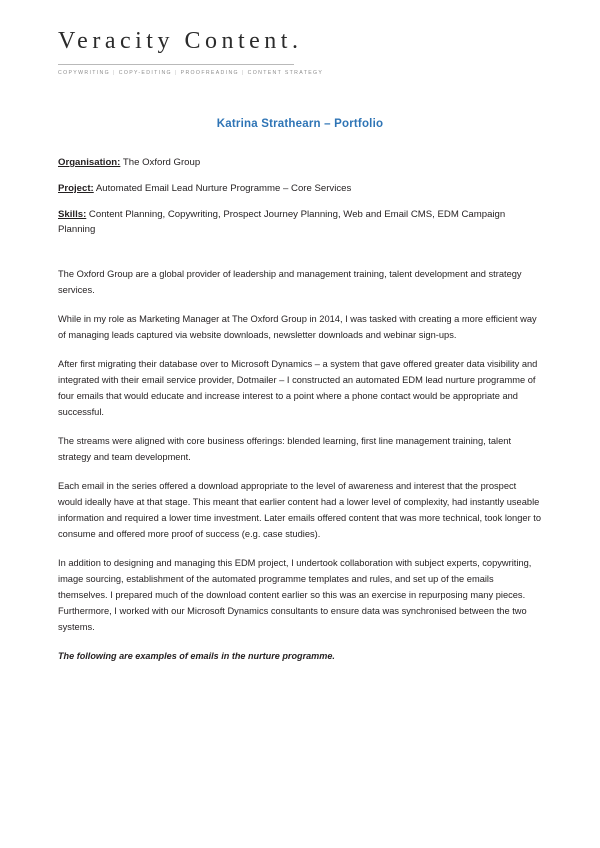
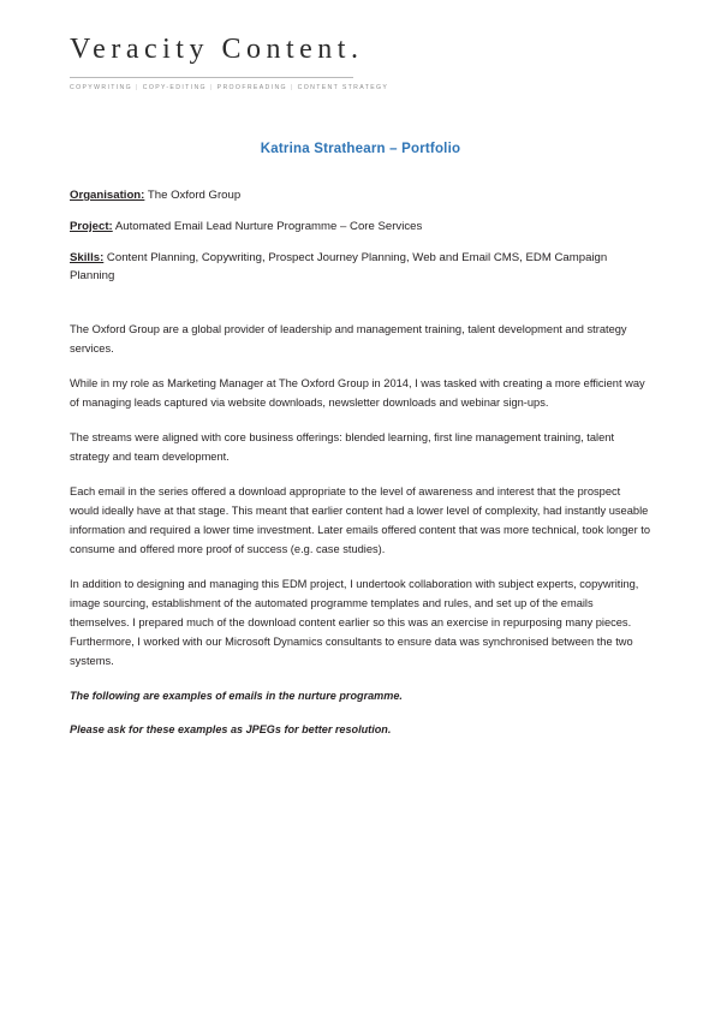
  Veracity Content.
  Katrina Strathearn – Portfolio
  Organisation: The Oxford Group
  Project: Automated Email Lead Nurture Programme – Core Services
  Skills: Content Planning, Copywriting, Prospect Journey Planning, Web and Email CMS, EDM Campaign Planning
  The Oxford Group are a global provider of leadership and management training, talent development and strategy services.
  While in my role as Marketing Manager at The Oxford Group in 2014, I was tasked with creating a more efficient way of managing leads captured via website downloads, newsletter downloads and webinar sign-ups.
- After first migrating their database over to Microsoft Dynamics – a system that gave offered greater data visibility and integrated with their email service provider, Dotmailer – I constructed an automated EDM lead nurture programme of four emails that would educate and increase interest to a point where a phone contact would be appropriate and successful.
  The streams were aligned with core business offerings: blended learning, first line management training, talent strategy and team development.
  Each email in the series offered a download appropriate to the level of awareness and interest that the prospect would ideally have at that stage. This meant that earlier content had a lower level of complexity, had instantly useable information and required a lower time investment. Later emails offered content that was more technical, took longer to consume and offered more proof of success (e.g. case studies).
  In addition to designing and managing this EDM project, I undertook collaboration with subject experts, copywriting, image sourcing, establishment of the automated programme templates and rules, and set up of the emails themselves. I prepared much of the download content earlier so this was an exercise in repurposing many pieces. Furthermore, I worked with our Microsoft Dynamics consultants to ensure data was synchronised between the two systems.
  The following are examples of emails in the nurture programme.
+ Please ask for these examples as JPEGs for better resolution.
